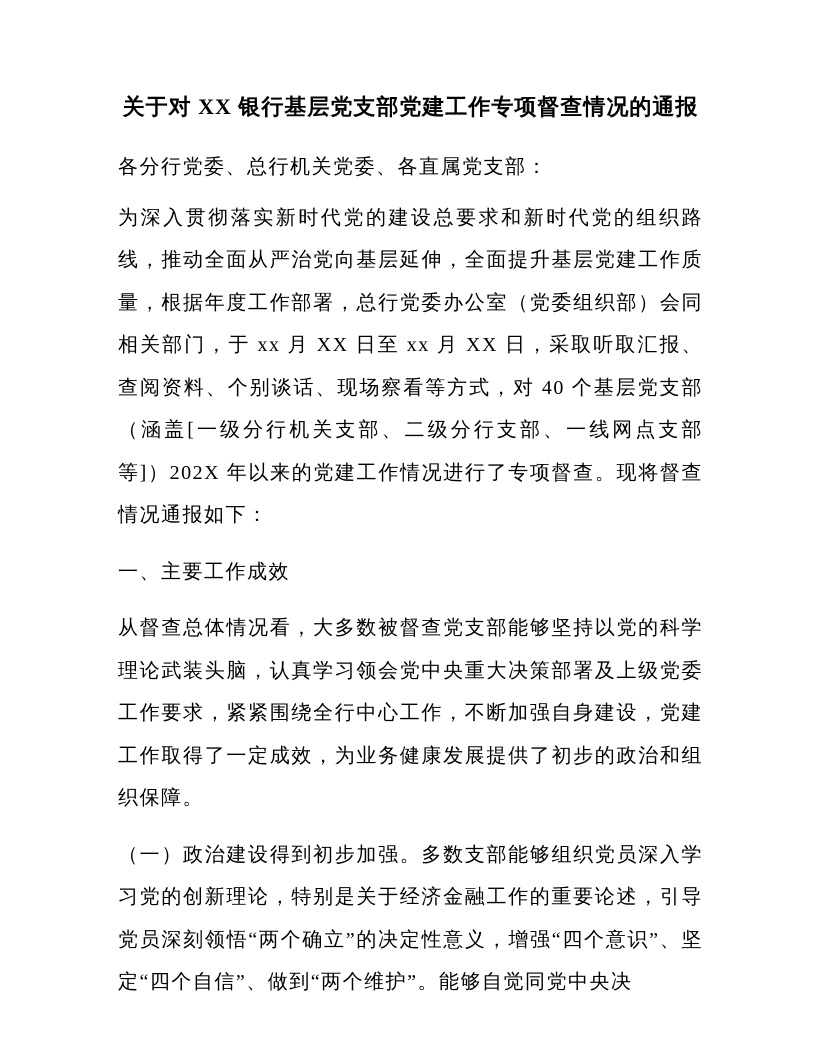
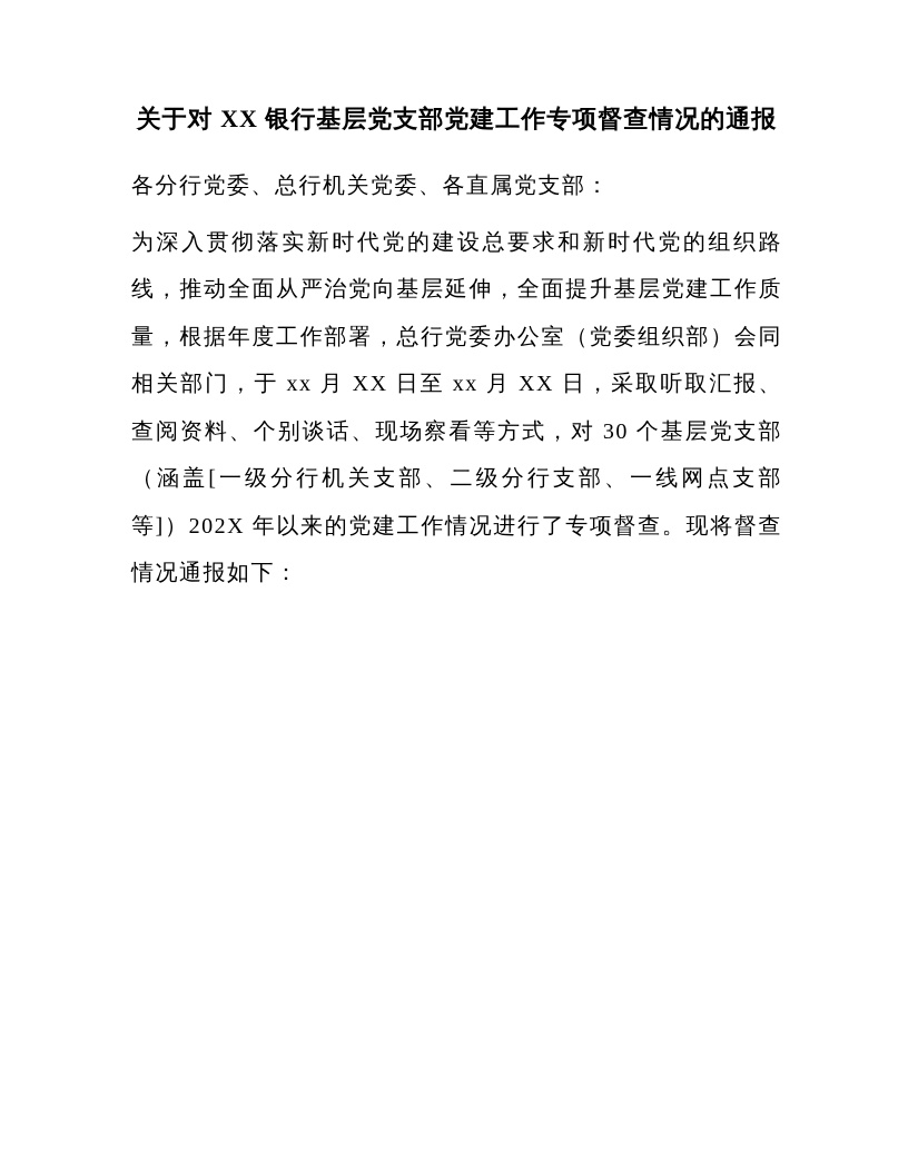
  关于对 XX 银行基层党支部党建工作专项督查情况的通报
  各分行党委、总行机关党委、各直属党支部：
- 为深入贯彻落实新时代党的建设总要求和新时代党的组织路线，推动全面从严治党向基层延伸，全面提升基层党建工作质量，根据年度工作部署，总行党委办公室（党委组织部）会同相关部门，于 xx 月 XX 日至 xx 月 XX 日，采取听取汇报、查阅资料、个别谈话、现场察看等方式，对 40 个基层党支部（涵盖[一级分行机关支部、二级分行支部、一线网点支部等]）202X 年以来的党建工作情况进行了专项督查。现将督查情况通报如下：
+ 为深入贯彻落实新时代党的建设总要求和新时代党的组织路线，推动全面从严治党向基层延伸，全面提升基层党建工作质量，根据年度工作部署，总行党委办公室（党委组织部）会同相关部门，于 xx 月 XX 日至 xx 月 XX 日，采取听取汇报、查阅资料、个别谈话、现场察看等方式，对 30 个基层党支部（涵盖[一级分行机关支部、二级分行支部、一线网点支部等]）202X 年以来的党建工作情况进行了专项督查。现将督查情况通报如下：
- 一、主要工作成效
- 从督查总体情况看，大多数被督查党支部能够坚持以党的科学理论武装头脑，认真学习领会党中央重大决策部署及上级党委工作要求，紧紧围绕全行中心工作，不断加强自身建设，党建工作取得了一定成效，为业务健康发展提供了初步的政治和组织保障。
- （一）政治建设得到初步加强。多数支部能够组织党员深入学习党的创新理论，特别是关于经济金融工作的重要论述，引导党员深刻领悟“两个确立”的决定性意义，增强“四个意识”、坚定“四个自信”、做到“两个维护”。能够自觉同党中央决
